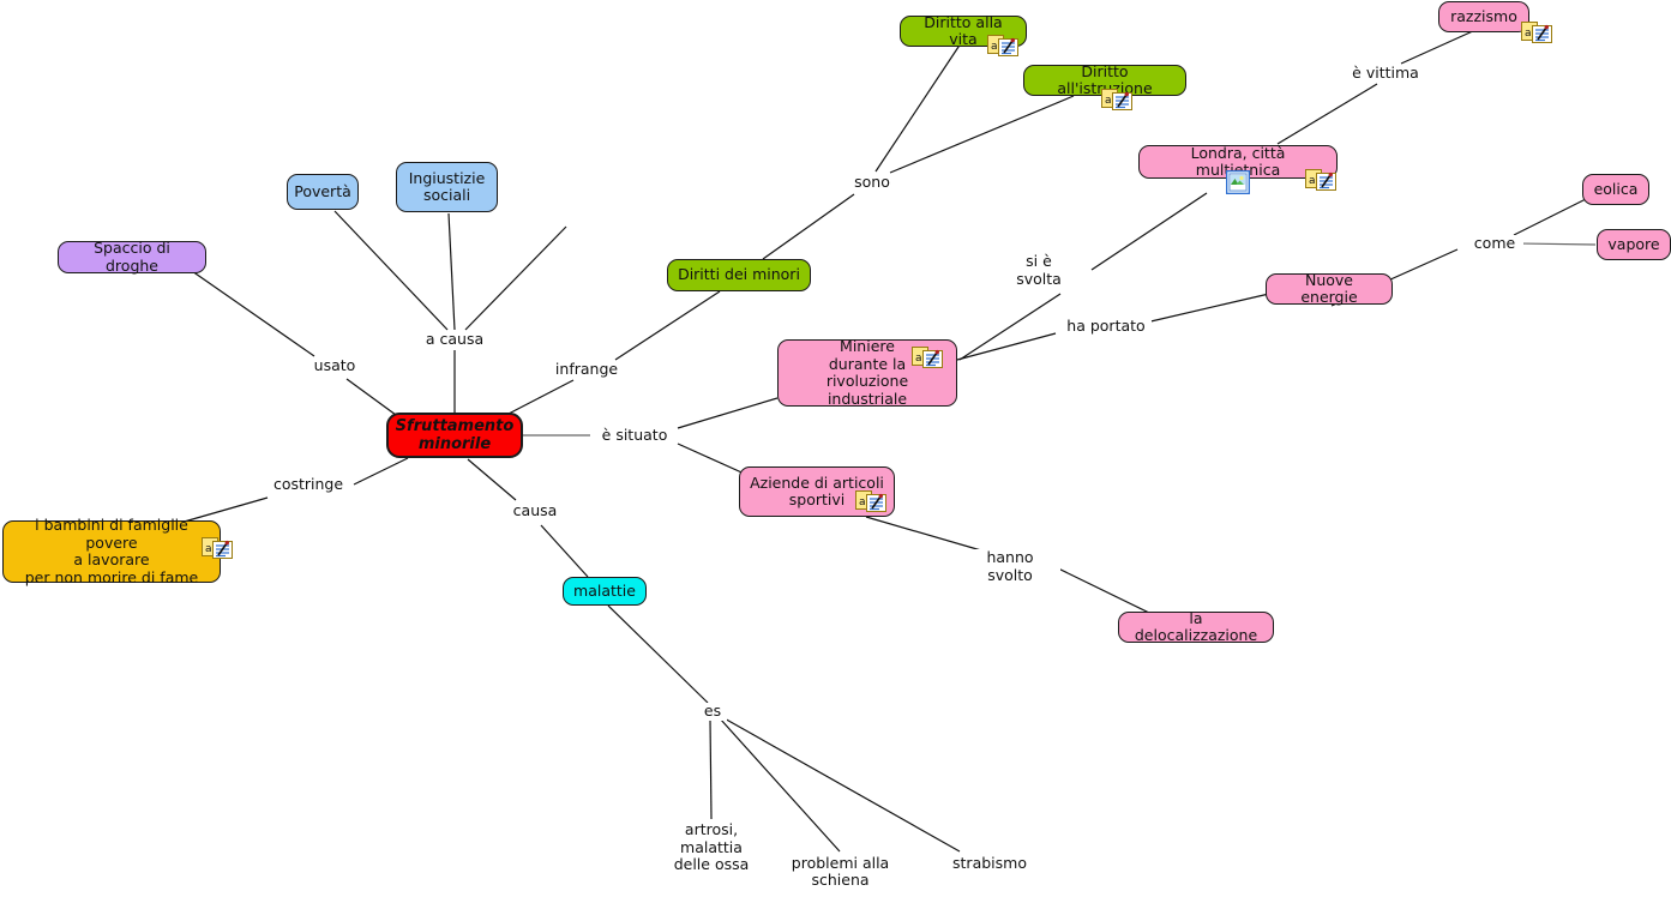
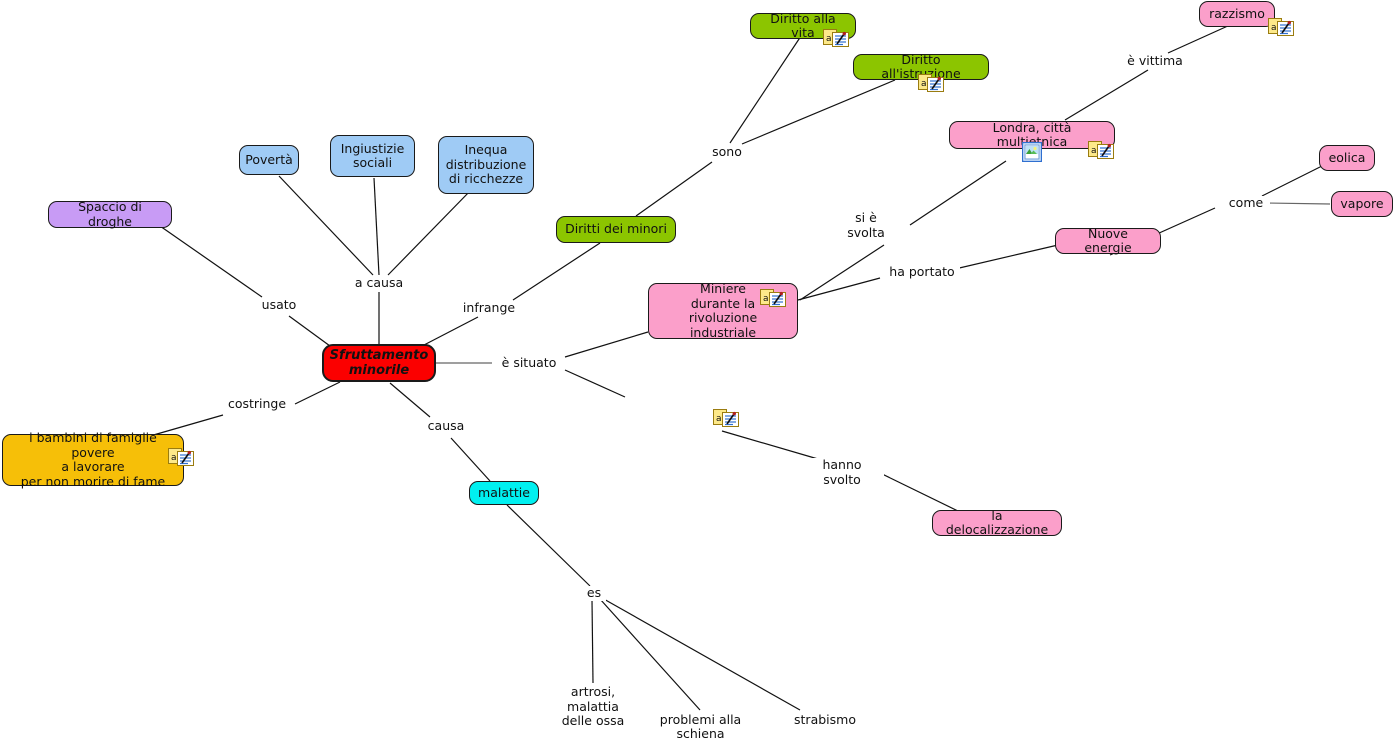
  Sfruttamento
  minorile
  Povertà
  Ingiustizie
  sociali
+ Inequa
+ distribuzione
+ di ricchezze
  Spaccio di droghe
  i bambini di famiglie povere
  a lavorare
  per non morire di fame
  a
  malattie
  artrosi,
  malattia
  delle ossa
  problemi alla
  schiena
  strabismo
  Diritti dei minori
  Diritto alla vita
  a
  Diritto all'istruzione
  a
  Miniere
  durante la
  rivoluzione industriale
  a
- Aziende di articoli
- sportivi
  a
  la delocalizzazione
  Londra, città multietnica
  a
  razzismo
  a
  Nuove energie
  eolica
  vapore
  a causa
  usato
  infrange
  è situato
  costringe
  causa
  es
  sono
  si è
  svolta
  ha portato
  hanno svolto
  è vittima
  come
